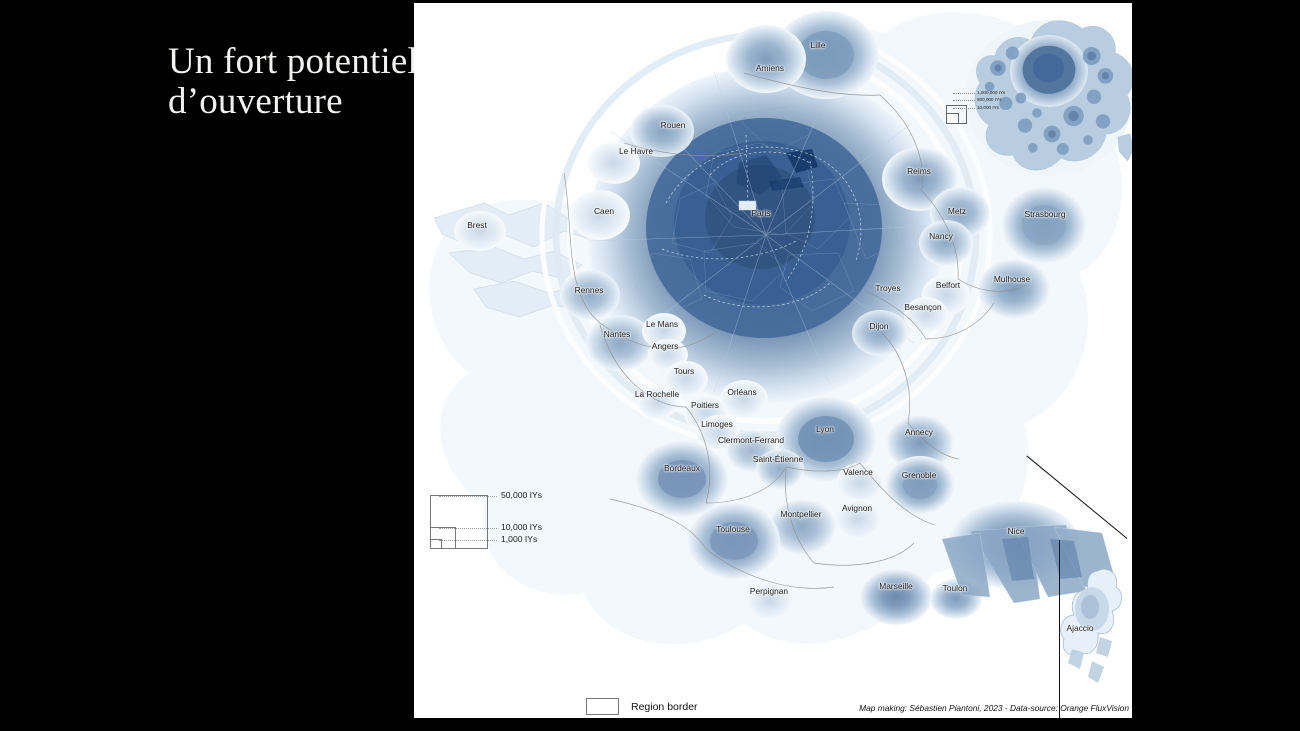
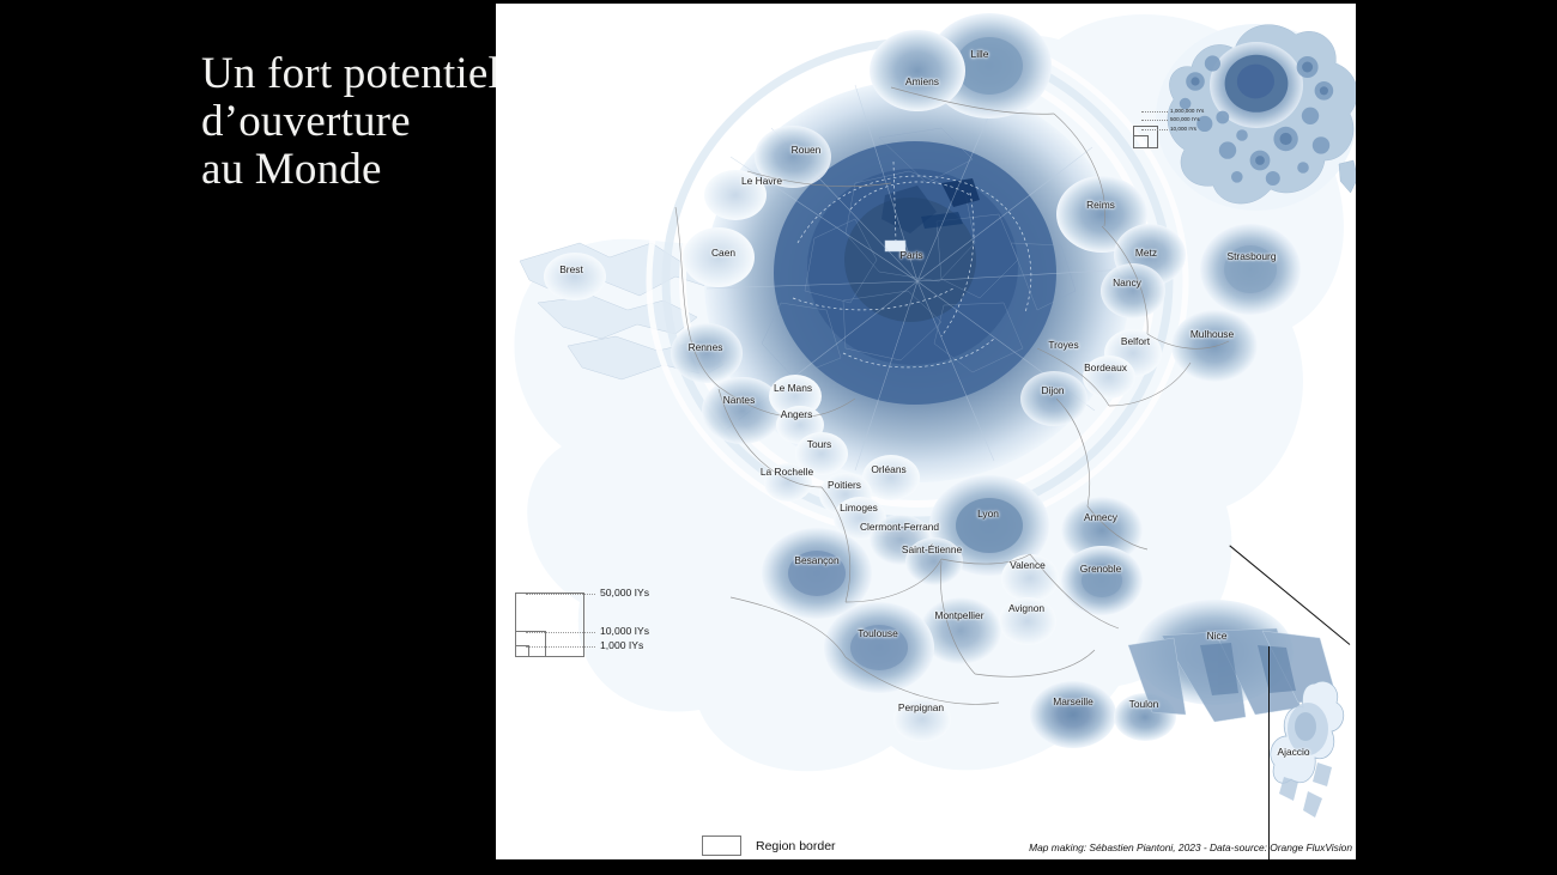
  Un fort potentiel
  d’ouverture
+ au Monde
  Lille
  Amiens
  Rouen
  Le Havre
  Caen
  Brest
  Paris
  Reims
  Metz
  Nancy
  Strasbourg
  Mulhouse
  Belfort
- Besançon
+ Bordeaux
  Troyes
  Dijon
  Rennes
  Le Mans
  Nantes
  Angers
  Tours
  Orléans
  La Rochelle
  Poitiers
  Limoges
  Clermont-Ferrand
  Lyon
  Annecy
  Saint-Étienne
  Valence
  Grenoble
- Bordeaux
+ Besançon
  Avignon
  Montpellier
  Toulouse
  Nice
  Marseille
  Toulon
  Perpignan
  Ajaccio
  50,000 IYs
  10,000 IYs
  1,000 IYs
  Region border
  Map making: Sébastien Piantoni, 2023 - Data-source: Orange FluxVision
